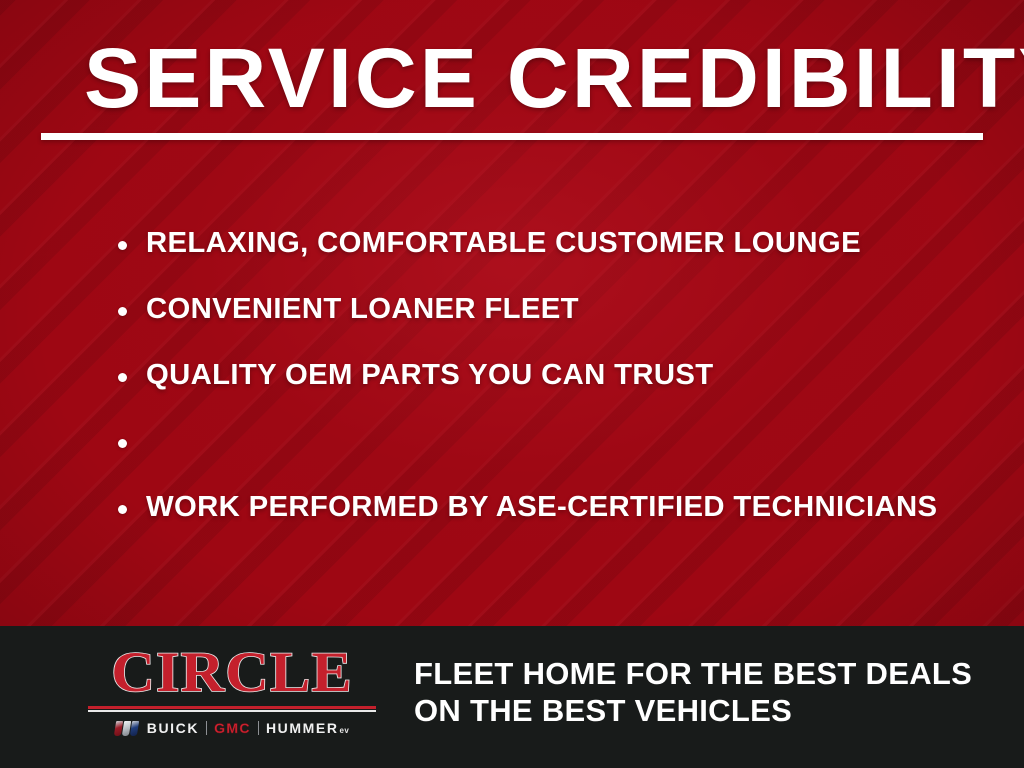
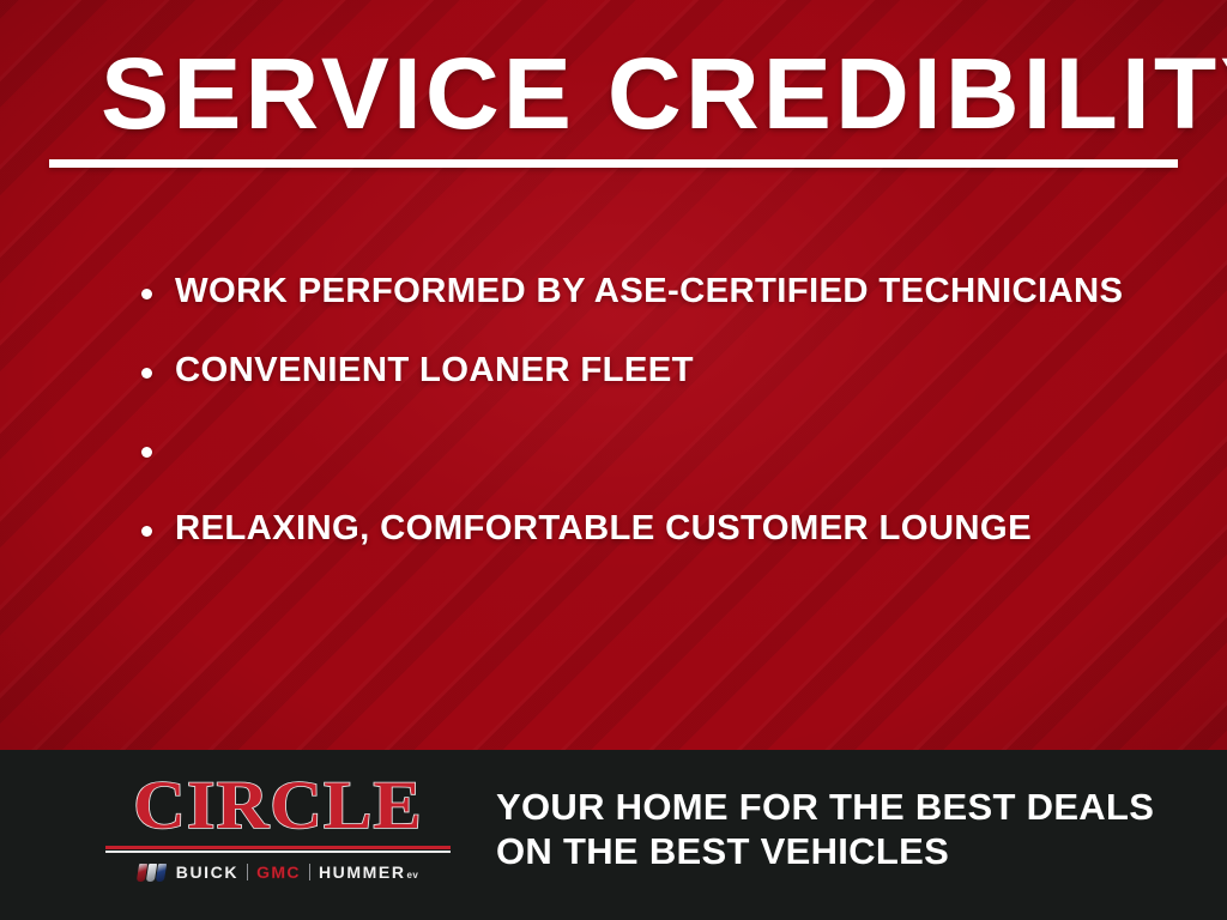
  SERVICE CREDIBILIT
- RELAXING, COMFORTABLE CUSTOMER LOUNGE
+ WORK PERFORMED BY ASE-CERTIFIED TECHNICIANS
  CONVENIENT LOANER FLEET
- QUALITY OEM PARTS YOU CAN TRUST
- WORK PERFORMED BY ASE-CERTIFIED TECHNICIANS
+ RELAXING, COMFORTABLE CUSTOMER LOUNGE
  CIRCLE
  BUICK
  GMC
  HUMMER
  ev
- FLEET HOME FOR THE BEST DEALS
+ YOUR HOME FOR THE BEST DEALS
  ON THE BEST VEHICLES
